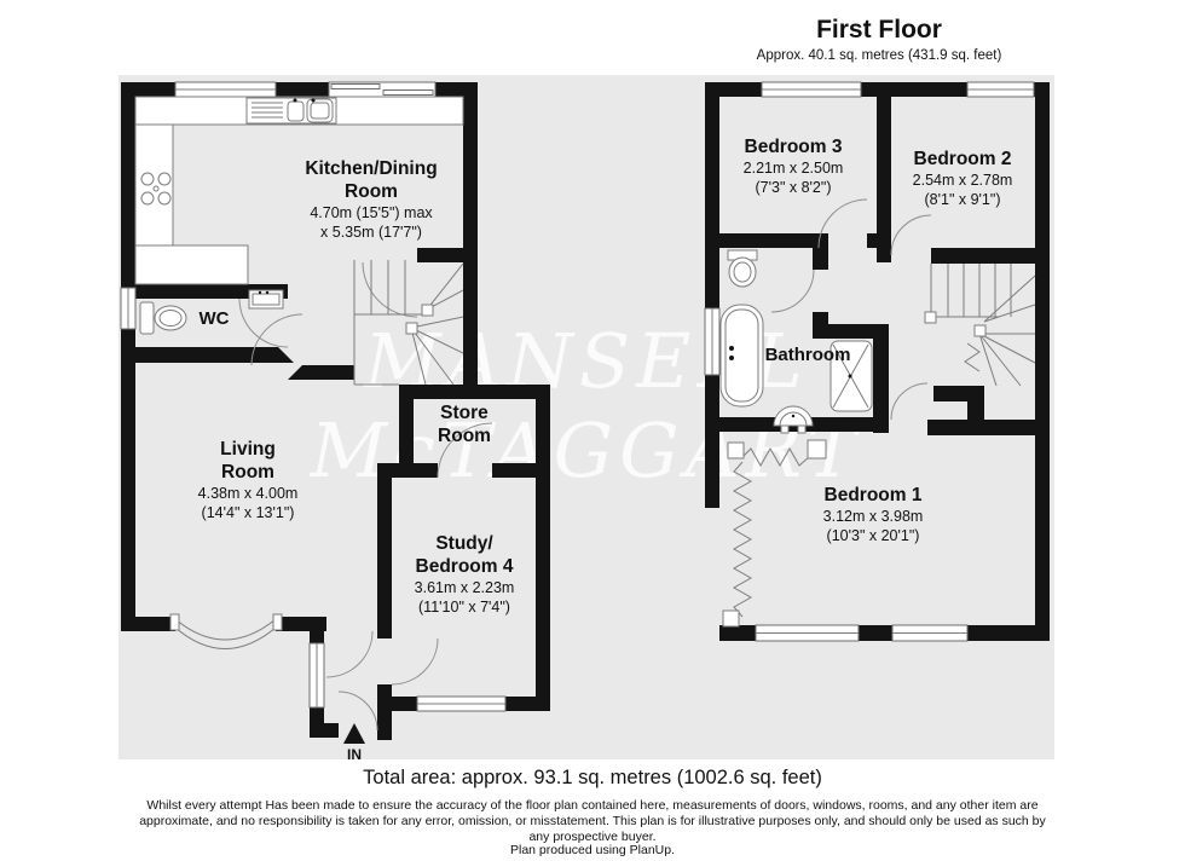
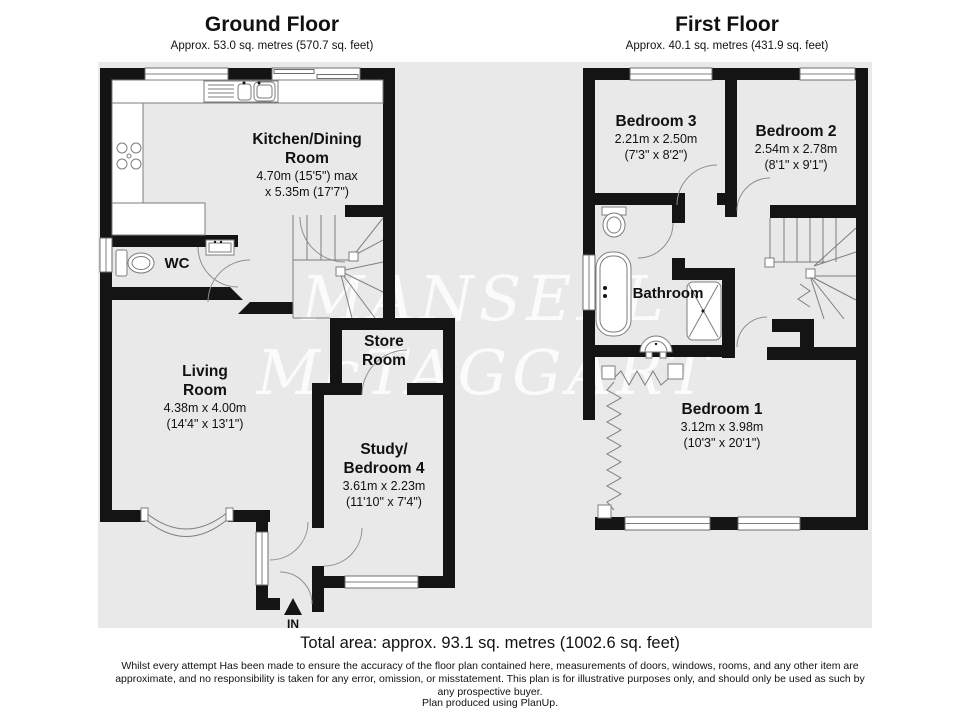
  MNSEL
  McTAGGRT
+ Ground Floor
+ Approx. 53.0 sq. metres (570.7 sq. feet)
  First Floor
  Approx. 40.1 sq. metres (431.9 sq. feet)
  Kitchen/Dining
  Room
  4.70m (15'5") max
  x 5.35m (17'7")
  WC
  Living
  Room
  4.38m x 4.00m
  (14'4" x 13'1")
  Store
  Room
  Study/
  Bedroom 4
  3.61m x 2.23m
  (11'10" x 7'4")
  IN
  Bedroom 3
  2.21m x 2.50m
  (7'3" x 8'2")
  Bedroom 2
  2.54m x 2.78m
  (8'1" x 9'1")
  Bathroom
  Bedroom 1
  3.12m x 3.98m
  (10'3" x 20'1")
  Total area: approx. 93.1 sq. metres (1002.6 sq. feet)
  Whilst every attempt Has been made to ensure the accuracy of the floor plan contained here, measurements of doors, windows, rooms, and any other item are approximate, and no responsibility is taken for any error, omission, or misstatement. This plan is for illustrative purposes only, and should only be used as such by any prospective buyer.
  Plan produced using PlanUp.
